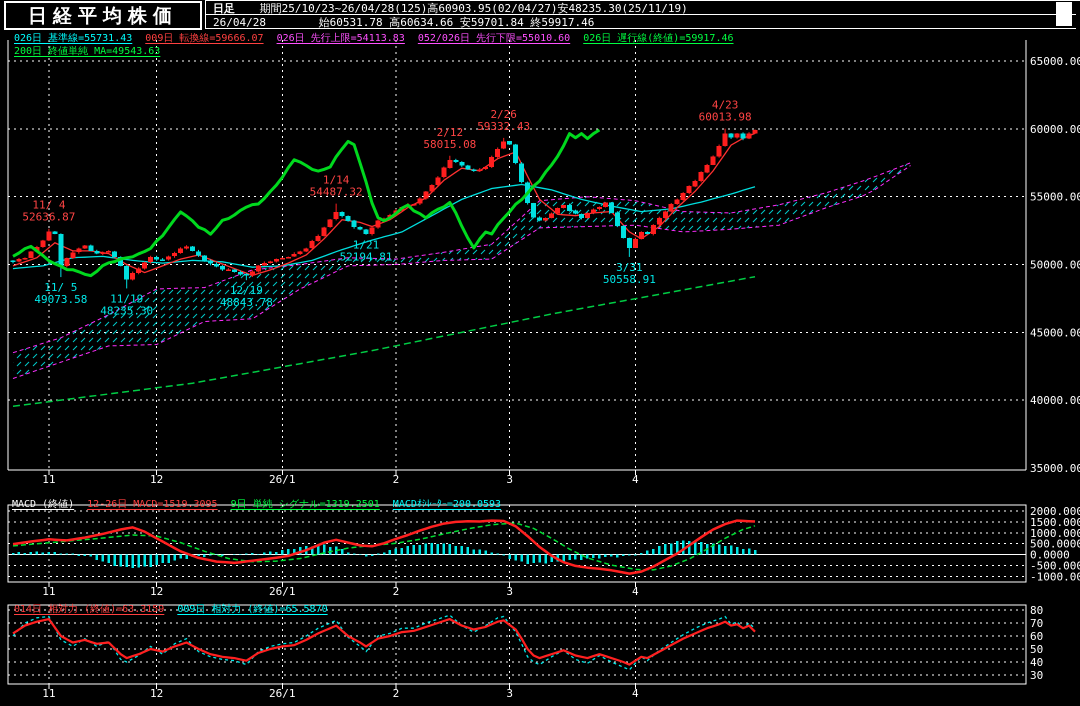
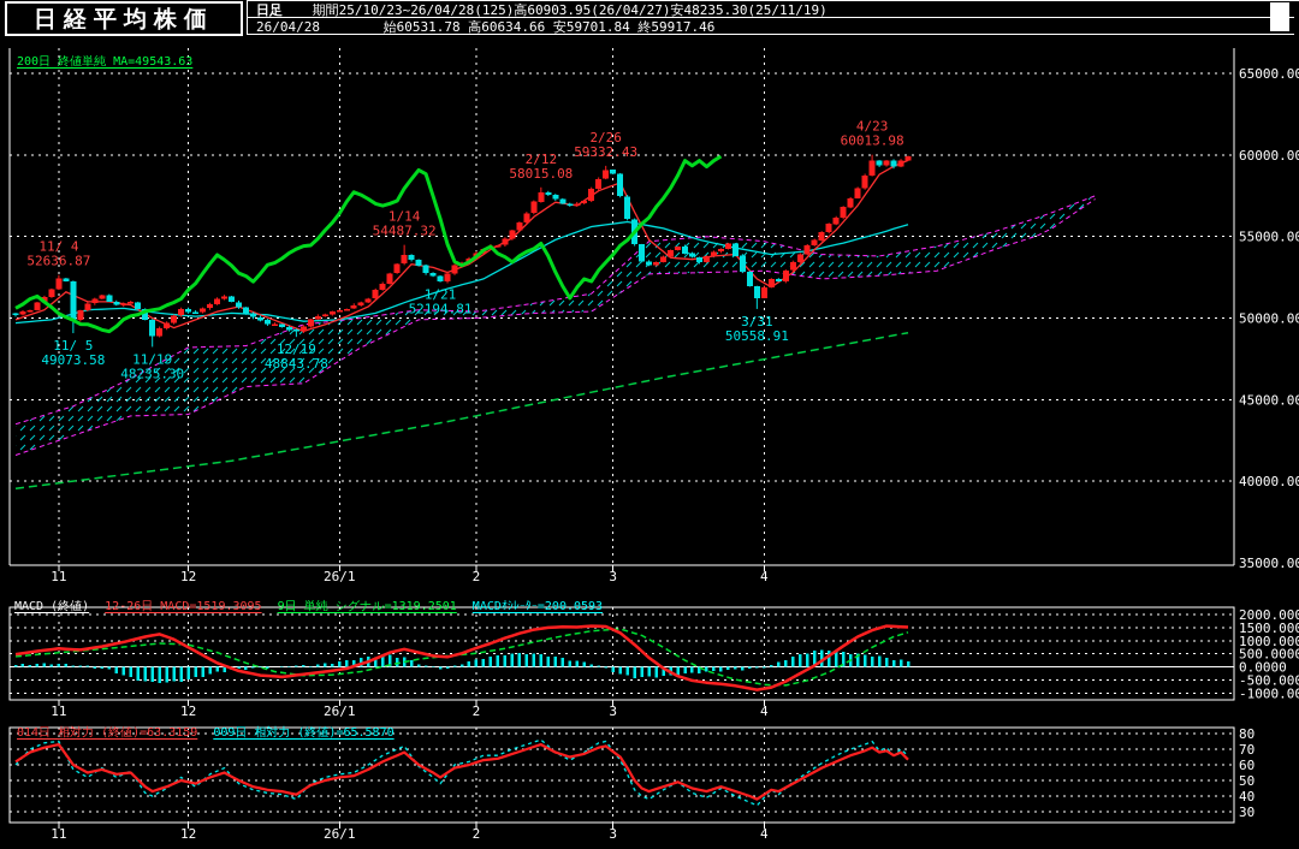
  11/ 4
  52636.87
  11/ 5
  49073.58
  11/19
  48235.30
  12/19
  48843.78
  1/14
  54487.32
  1/21
  52194.81
  2/12
  58015.08
  2/26
  59332.43
  3/31
  50558.91
  4/23
  60013.98
  11
  12
  26/1
  2
  3
  4
  11
  12
  26/1
  2
  3
  4
  11
  12
  26/1
  2
  3
  4
  65000.0
  60000.0
  55000.0
  50000.0
  45000.0
  40000.0
  35000.0
  2000.00
  1500.00
  1000.00
  500.000
  0.0000
  -500.00
  -1000.0
  80
  70
  60
  50
  40
  30
  日経平均株価
- 日足 期間25/10/23~26/04/28(125)高60903.95(02/04/27)安48235.30(25/11/19)
+ 日足 期間25/10/23~26/04/28(125)高60903.95(26/04/27)安48235.30(25/11/19)
  26/04/28 始60531.78 高60634.66 安59701.84 終59917.46
- 026日 基準線=55731.43 009日 転換線=59666.07 026日 先行上限=54113.83 052/026日 先行下限=55010.60 026日 遅行線(終値)=59917.46
  200日 終値単純 MA=49543.63
  MACD (終値) 12-26日 MACD=1519.3095 9日 単純 シグナル=1319.2501 MACDｵｼﾚｰﾀｰ=200.0593
  014日 相対力 (終値)=63.3159 009日 相対力 (終値)=65.5870
